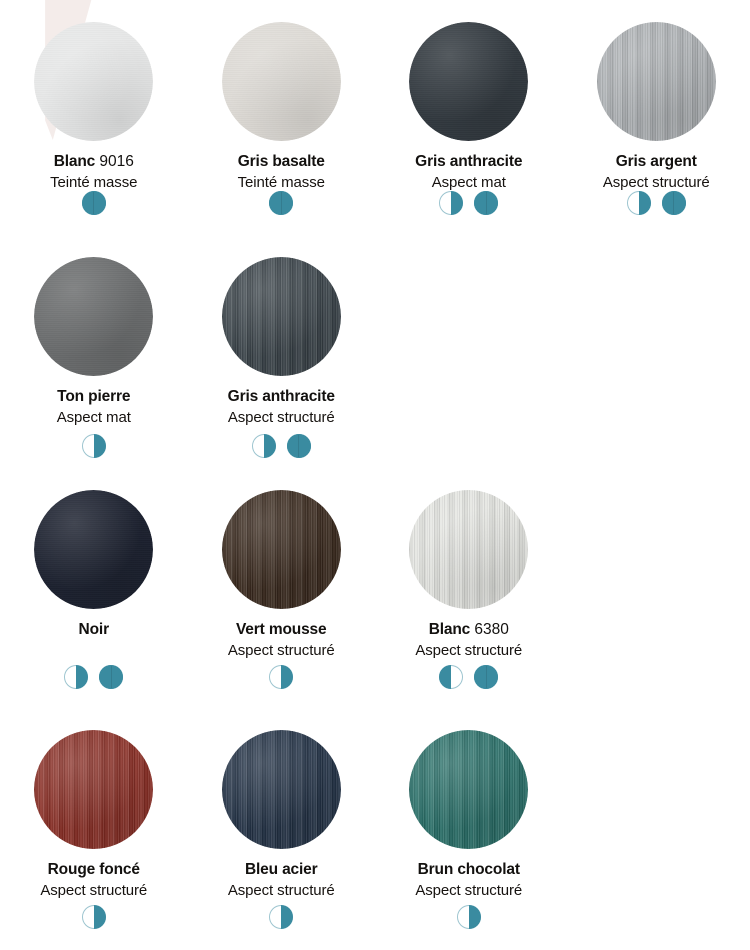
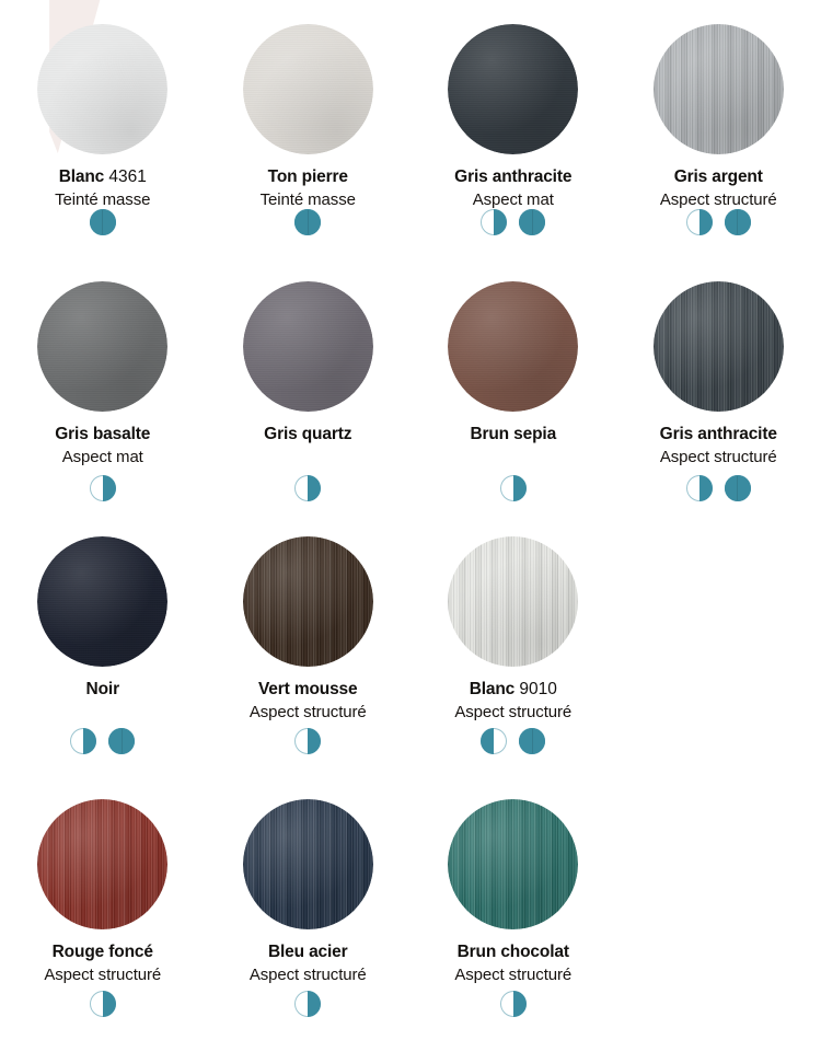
- Blanc 9016
+ Blanc 4361
  Teinté masse
- Gris basalte
+ Ton pierre
  Teinté masse
  Gris anthracite
  Aspect mat
  Gris argent
  Aspect structuré
- Ton pierre
+ Gris basalte
  Aspect mat
+ Gris quartz
+ Brun sepia
  Gris anthracite
  Aspect structuré
  Noir
  Vert mousse
  Aspect structuré
- Blanc 6380
+ Blanc 9010
  Aspect structuré
  Rouge foncé
  Aspect structuré
  Bleu acier
  Aspect structuré
  Brun chocolat
  Aspect structuré
